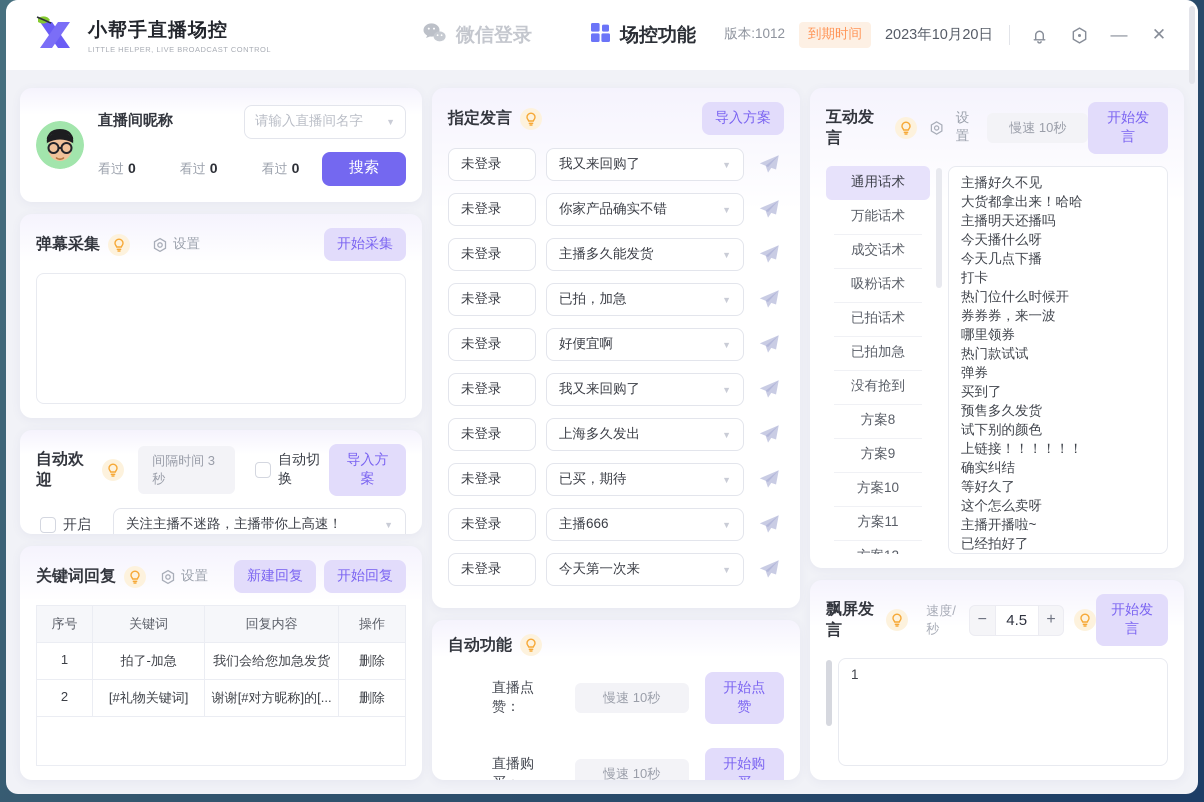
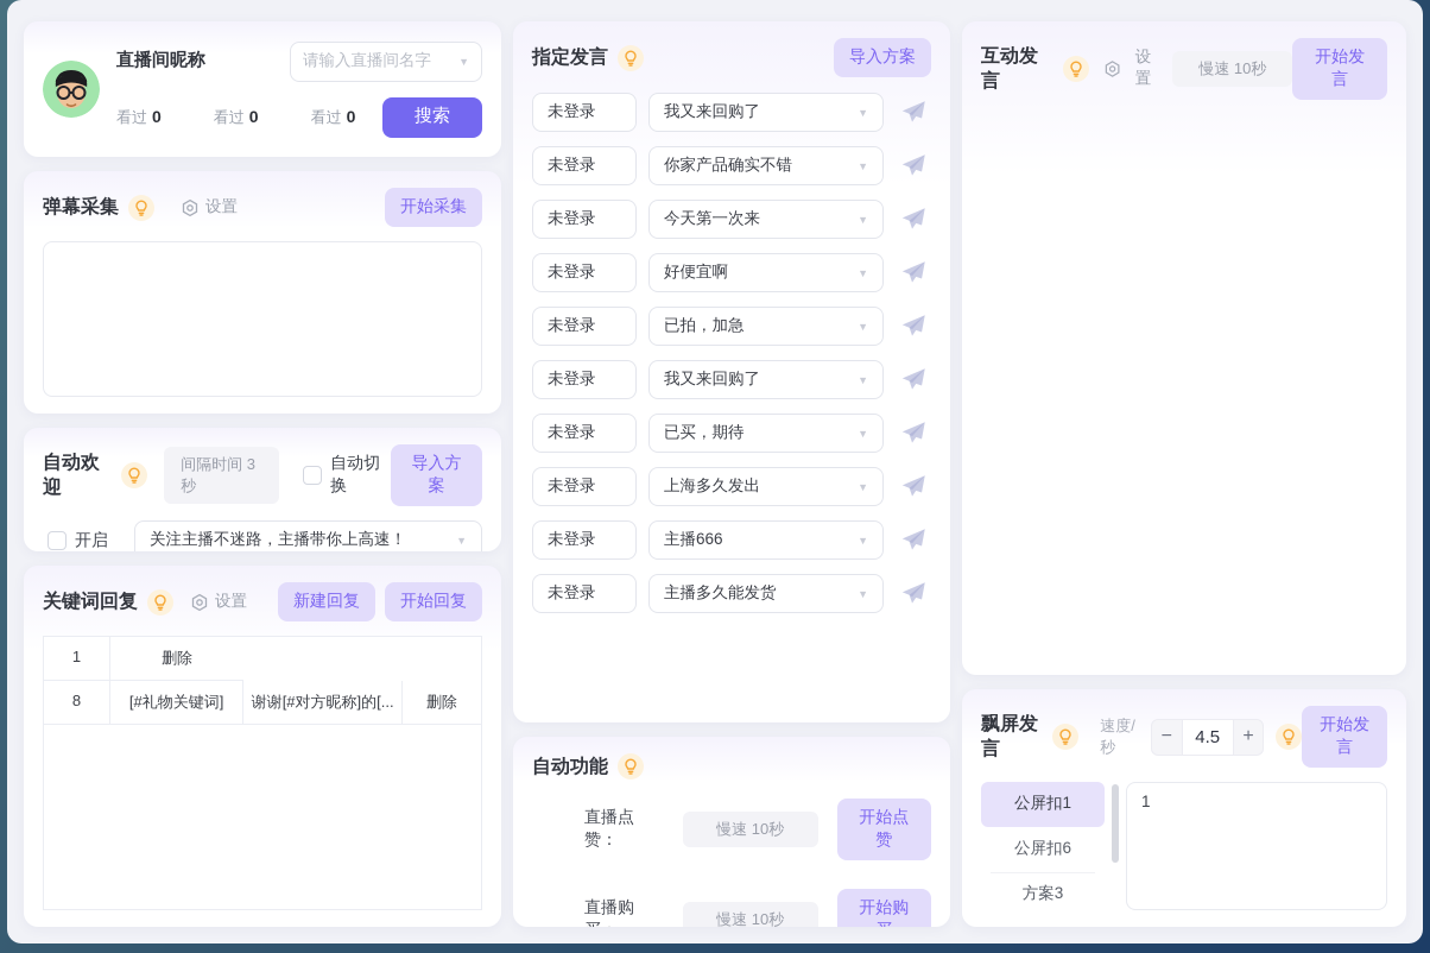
- 小帮手直播场控
- LITTLE HELPER, LIVE BROADCAST CONTROL
- 微信登录
- 场控功能
- 版本:1012
- 到期时间
- 2023年10月20日
- —
- ✕
  直播间昵称
  请输入直播间名字
  ▼
  看过 0
  看过 0
  看过 0
  搜索
  弹幕采集
  设置
  开始采集
  自动欢迎
  间隔时间 3秒
  自动切换
  导入方案
  开启
  关注主播不迷路，主播带你上高速！
  ▼
  关键词回复
  设置
  新建回复
  开始回复
- 序号
- 关键词
- 回复内容
- 操作
  1
- 拍了-加急
- 我们会给您加急发货
  删除
- 2
+ 8
  [#礼物关键词]
  谢谢[#对方昵称]的[...
  删除
  指定发言
  导入方案
  未登录
  我又来回购了
  ▼
  未登录
  你家产品确实不错
  ▼
  未登录
- 主播多久能发货
+ 今天第一次来
  ▼
  未登录
- 已拍，加急
+ 好便宜啊
  ▼
  未登录
- 好便宜啊
+ 已拍，加急
  ▼
  未登录
  我又来回购了
  ▼
  未登录
- 上海多久发出
+ 已买，期待
  ▼
  未登录
- 已买，期待
+ 上海多久发出
  ▼
  未登录
  主播666
  ▼
  未登录
- 今天第一次来
+ 主播多久能发货
  ▼
  自动功能
  直播点赞：
  慢速 10秒
  开始点赞
  慢速 10秒
  开始购
  互动发言
  设置
  慢速 10秒
  开始发言
- 通用话术
- 万能话术
- 成交话术
- 吸粉话术
- 已拍话术
- 已拍加急
- 没有抢到
- 方案8
- 方案9
- 方案10
- 方案11
- 主播好久不见
- 大货都拿出来！哈哈
- 主播明天还播吗
- 今天播什么呀
- 今天几点下播
- 打卡
- 热门位什么时候开
- 券券券，来一波
- 哪里领券
- 热门款试试
- 弹券
- 买到了
- 预售多久发货
- 试下别的颜色
- 上链接！！！！！！
- 确实纠结
- 等好久了
- 这个怎么卖呀
- 主播开播啦~
- 已经拍好了
  飘屏发言
  速度/秒
  −
  4.5
  +
  开始发言
+ 公屏扣1
+ 公屏扣6
+ 方案3
  1
